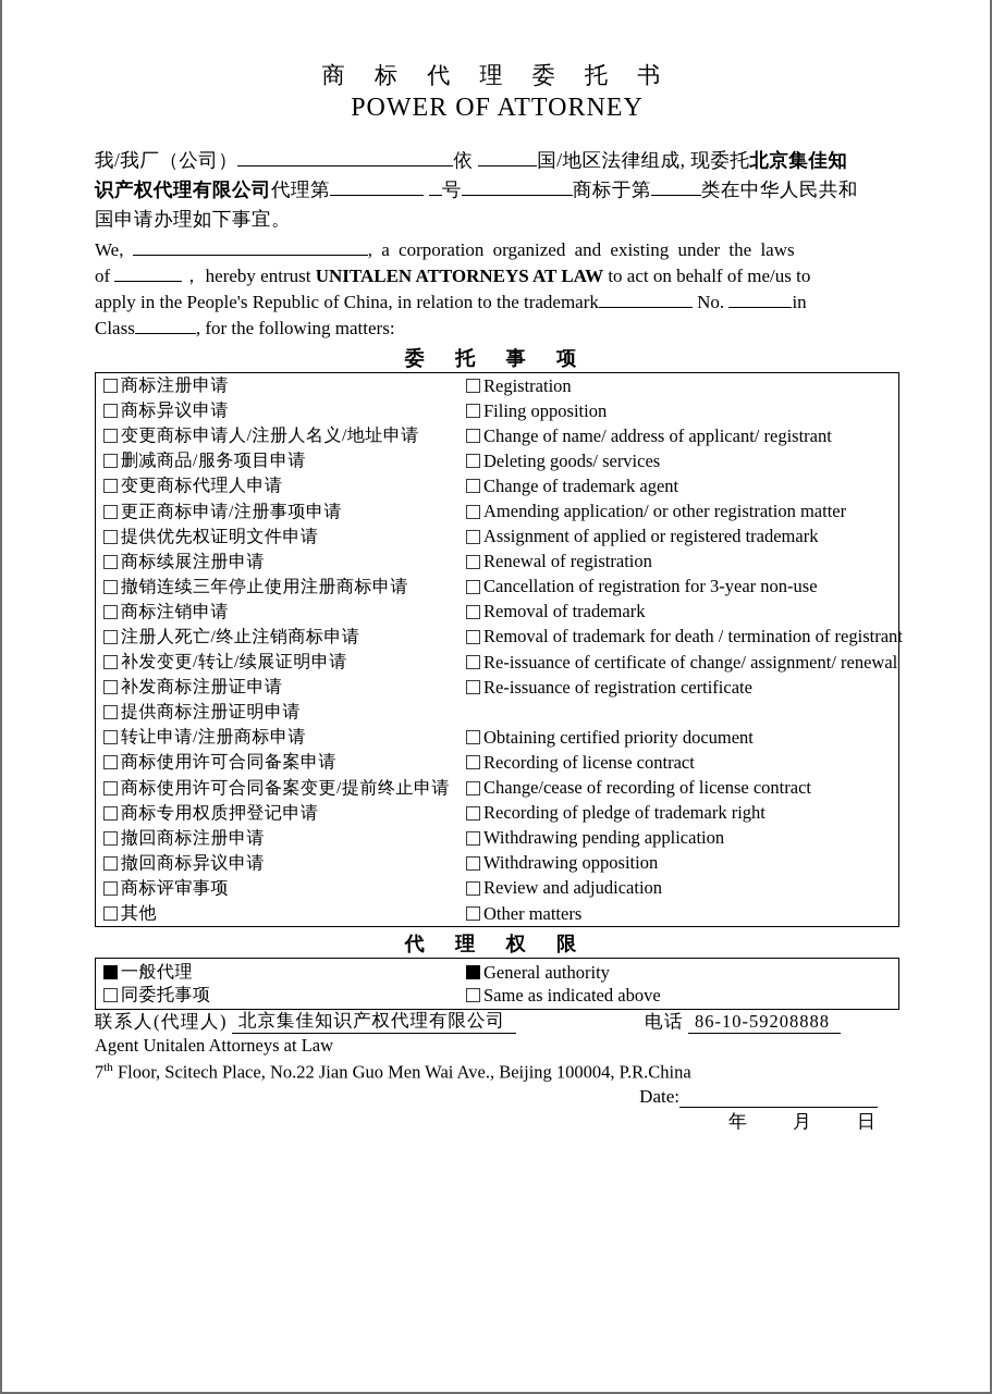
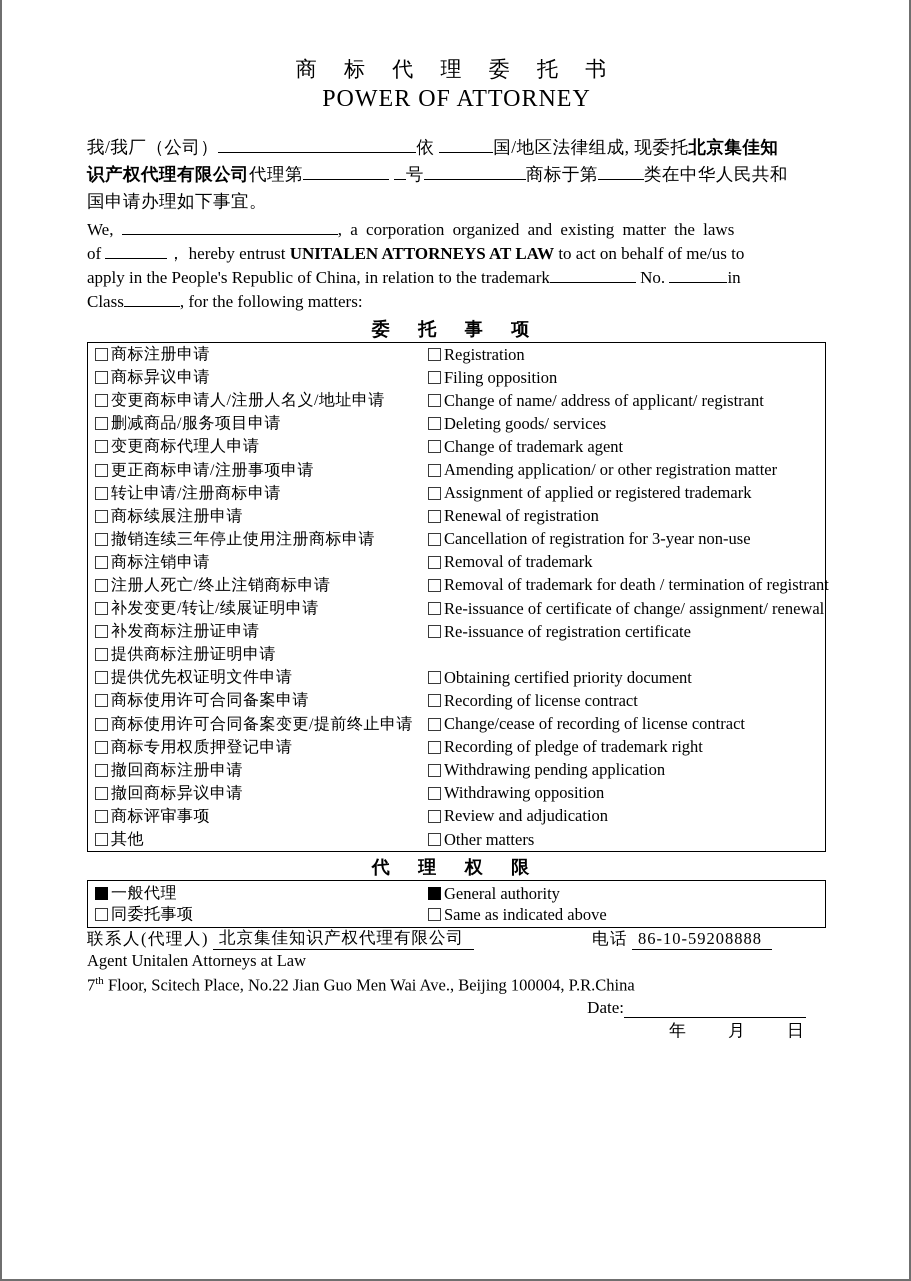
  商 标 代 理 委 托 书
  POWER OF ATTORNEY
  我/我厂（公司） 依 国/地区法律组成, 现委托北京集佳知
  识产权代理有限公司代理第 号 商标于第 类在中华人民共和
  国申请办理如下事宜。
- We, , a corporation organized and existing under the laws
+ We, , a corporation organized and existing matter the laws
  of ， hereby entrust UNITALEN ATTORNEYS AT LAW to act on behalf of me/us to
  apply in the People's Republic of China, in relation to the trademark No. in
  Class , for the following matters:
  委 托 事 项
  商标注册申请
  Registration
  商标异议申请
  Filing opposition
  变更商标申请人/注册人名义/地址申请
  Change of name/ address of applicant/ registrant
  删减商品/服务项目申请
  Deleting goods/ services
  变更商标代理人申请
  Change of trademark agent
  更正商标申请/注册事项申请
  Amending application/ or other registration matter
- 提供优先权证明文件申请
+ 转让申请/注册商标申请
  Assignment of applied or registered trademark
  商标续展注册申请
  Renewal of registration
  撤销连续三年停止使用注册商标申请
  Cancellation of registration for 3-year non-use
  商标注销申请
  Removal of trademark
  注册人死亡/终止注销商标申请
  Removal of trademark for death / termination of registrant
  补发变更/转让/续展证明申请
  Re-issuance of certificate of change/ assignment/ renewal
  补发商标注册证申请
  Re-issuance of registration certificate
  提供商标注册证明申请
- 转让申请/注册商标申请
+ 提供优先权证明文件申请
  Obtaining certified priority document
  商标使用许可合同备案申请
  Recording of license contract
  商标使用许可合同备案变更/提前终止申请
  Change/cease of recording of license contract
  商标专用权质押登记申请
  Recording of pledge of trademark right
  撤回商标注册申请
  Withdrawing pending application
  撤回商标异议申请
  Withdrawing opposition
  商标评审事项
  Review and adjudication
  其他
  Other matters
  代 理 权 限
  一般代理
  General authority
  同委托事项
  Same as indicated above
  联系人(代理人)
  北京集佳知识产权代理有限公司
  电话
  86-10-59208888
  Agent Unitalen Attorneys at Law
  7th Floor, Scitech Place, No.22 Jian Guo Men Wai Ave., Beijing 100004, P.R.China
  Date:
  年
  月
  日
